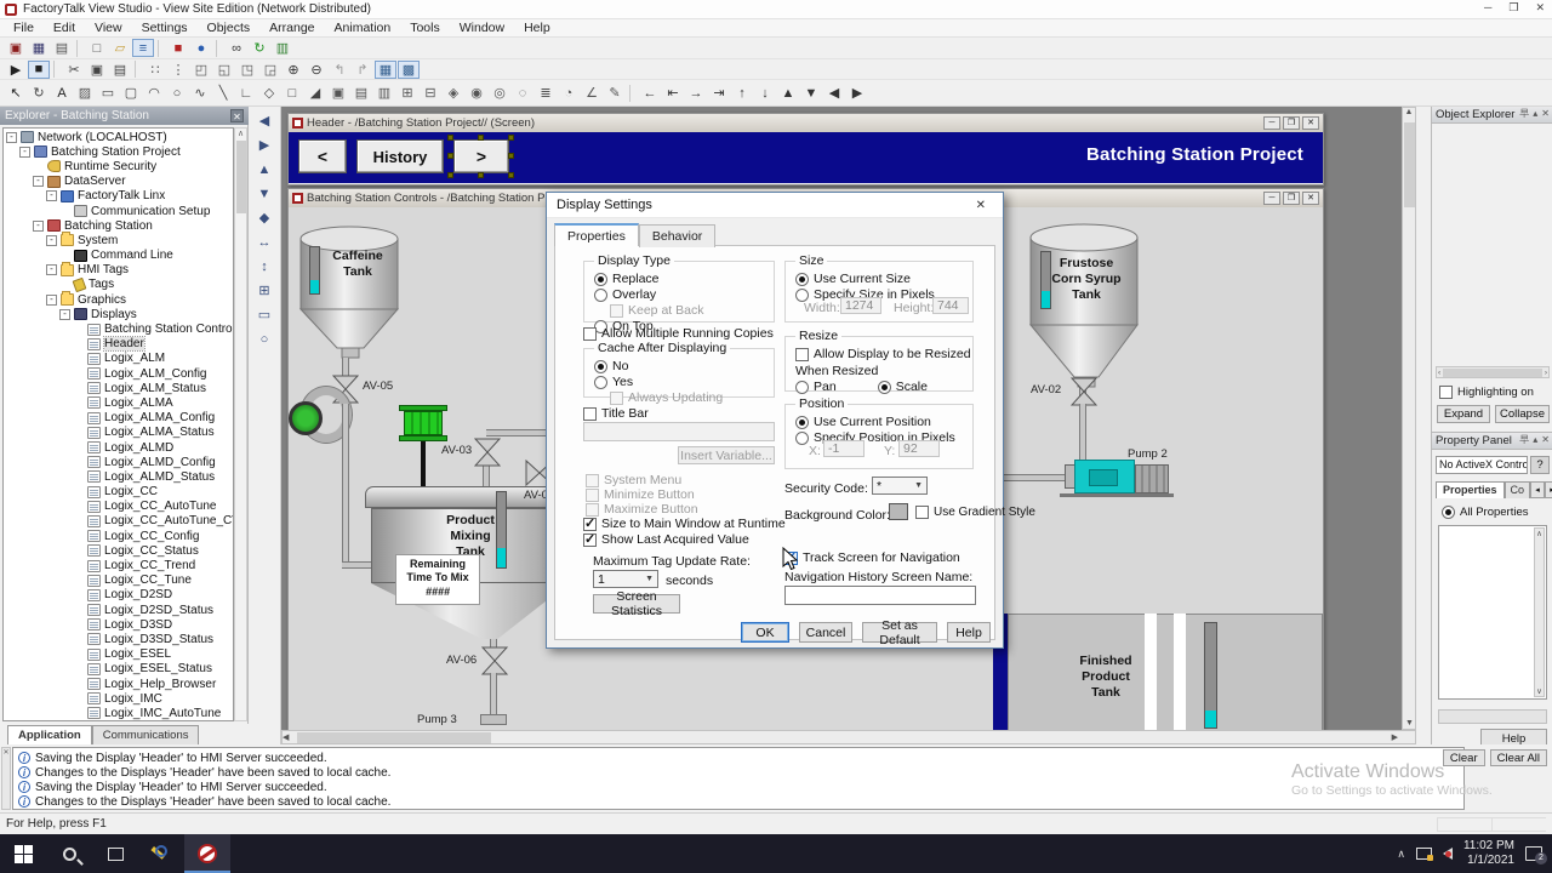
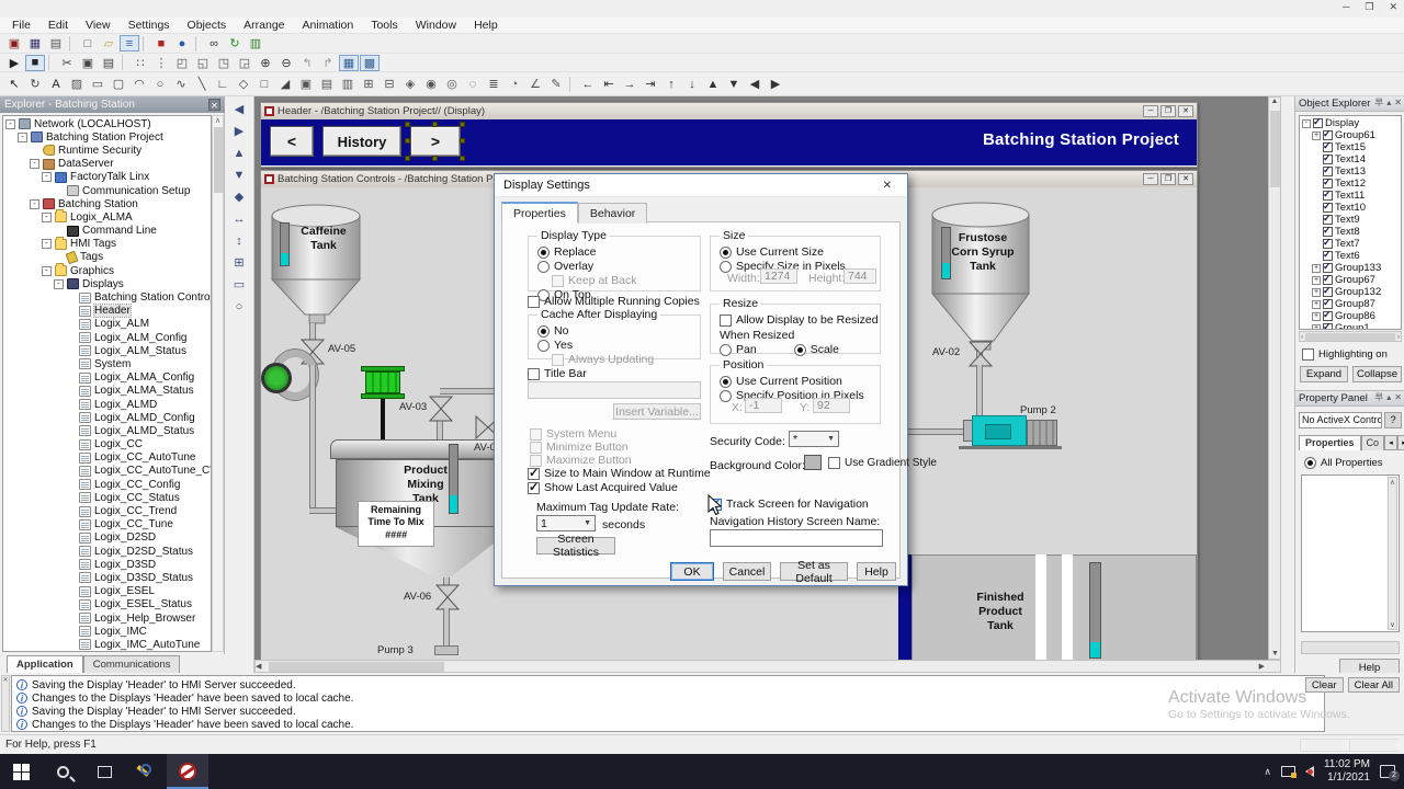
- FactoryTalk View Studio - View Site Edition (Network Distributed)
  ─
  ❒
  ✕
  File
  Edit
  View
  Settings
  Objects
  Arrange
  Animation
  Tools
  Window
  Help
  ▣
  ▦
  ▤
  □
  ▱
  ≡
  ■
  ●
  ∞
  ↻
  ▥
  ▶
  ■
  ✂
  ▣
  ▤
  ∷
  ⋮
  ◰
  ◱
  ◳
  ◲
  ⊕
  ⊖
  ↰
  ↱
  ▦
  ▩
  ↖
  ↻
  A
  ▨
  ▭
  ▢
  ◠
  ○
  ∿
  ╲
  ∟
  ◇
  □
  ◢
  ▣
  ▤
  ▥
  ⊞
  ⊟
  ◈
  ◉
  ◎
  ◌
  ≣
  ◔
  ∠
  ✎
  ←
  ⇤
  →
  ⇥
  ↑
  ↓
  ▲
  ▼
  ◀
  ▶
  Explorer - Batching Station
  ✕
  -
  Network (LOCALHOST)
  -
  Batching Station Project
  Runtime Security
  -
  DataServer
  -
  FactoryTalk Linx
  Communication Setup
  -
  Batching Station
  -
- System
+ Logix_ALMA
  Command Line
  -
  HMI Tags
  Tags
  -
  Graphics
  -
  Displays
  Batching Station Contro
  Header
  Logix_ALM
  Logix_ALM_Config
  Logix_ALM_Status
- Logix_ALMA
+ System
  Logix_ALMA_Config
  Logix_ALMA_Status
  Logix_ALMD
  Logix_ALMD_Config
  Logix_ALMD_Status
  Logix_CC
  Logix_CC_AutoTune
  Logix_CC_AutoTune_C
  Logix_CC_Config
  Logix_CC_Status
  Logix_CC_Trend
  Logix_CC_Tune
  Logix_D2SD
  Logix_D2SD_Status
  Logix_D3SD
  Logix_D3SD_Status
  Logix_ESEL
  Logix_ESEL_Status
  Logix_Help_Browser
  Logix_IMC
  Logix_IMC_AutoTune
  Application
  Communications
  ◀
  ▶
  ▲
  ▼
  ◆
  ↔
  ↕
  ⊞
  ▭
  ○
- Header - /Batching Station Project// (Screen)
+ Header - /Batching Station Project// (Display)
  <
  History
  >
  Batching Station Project
  Batching Station Controls - /Batching Station P
  Caffeine
  Tank
  AV-05
  Product
  Mixing
  Tank
  Remaining
  Time To Mix
  ####
  AV-03
  AV-06
  Pump 3
  Frustose
  Corn Syrup
  Tank
  AV-02
  Pump 2
  Finished
  Product
  Tank
  Object Explorer
  早
  ▴
  ✕
+ Display
+ Group61
+ Text15
+ Text14
+ Text13
+ Text12
+ Text11
+ Text10
+ Text9
+ Text8
+ Text7
+ Text6
+ Group133
+ Group67
+ Group132
+ Group87
+ Group86
+ Group1
  Highlighting on
  Expand
  Collapse
  Property Panel
  早
  ▴
  ✕
  No ActiveX Contro
  ?
  Properties
  Co
  All Properties
  Help
  Display Settings
  ✕
  Properties
  Behavior
  Display Type
  Replace
  Overlay
  Keep at Back
  On Top
  Allow Multiple Running Copies
  Cache After Displaying
  No
  Yes
  Always Updating
  Title Bar
  Insert Variable...
  System Menu
  Minimize Button
  Maximize Button
  Size to Main Window at Runtime
  Show Last Acquired Value
  Maximum Tag Update Rate:
  1
  seconds
  Screen Statistics
  Size
  Use Current Size
  Specify Size in Pixels
  Width:
  1274
  Height
  744
  Resize
  Allow Display to be Resized
  When Resized
  Pan
  Scale
  Position
  Use Current Position
  Specify Position in Pixels
  X:
  -1
  Y:
  92
  Security Code:
  *
  Background Color
  Use Gradient Style
  Track Screen for Navigation
  Navigation History Screen Name:
  OK
  Cancel
  Set as Default
  Help
  i
  Saving the Display 'Header' to HMI Server succeeded.
  i
  Changes to the Displays 'Header' have been saved to local cache.
  i
  Saving the Display 'Header' to HMI Server succeeded.
  i
  Changes to the Displays 'Header' have been saved to local cache.
  Activate Windows
  Go to Settings to activate Windows.
  Clear
  Clear All
  For Help, press F1
  ∧
  11:02 PM
  1/1/2021
